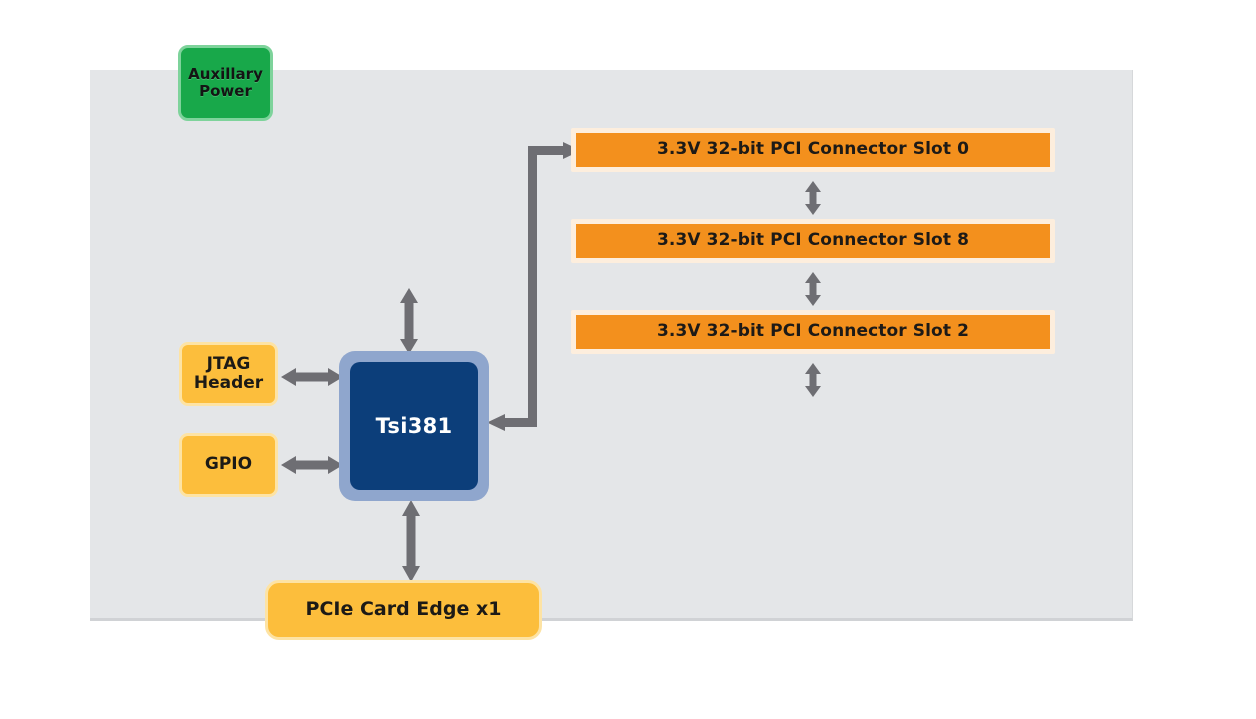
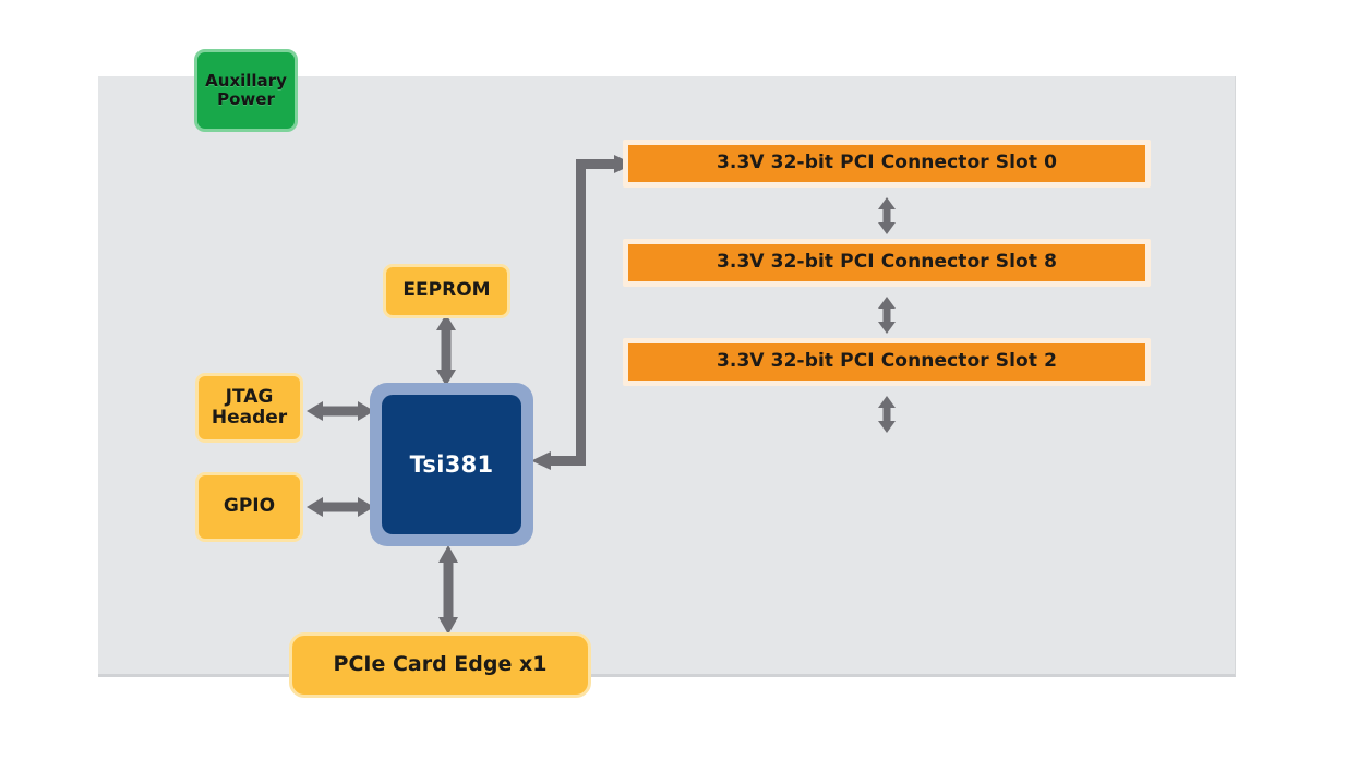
  Auxillary
  Power
+ EEPROM
  JTAG
  Header
  GPIO
  Tsi381
  PCIe Card Edge x1
  3.3V 32-bit PCI Connector Slot 0
  3.3V 32-bit PCI Connector Slot 8
  3.3V 32-bit PCI Connector Slot 2
